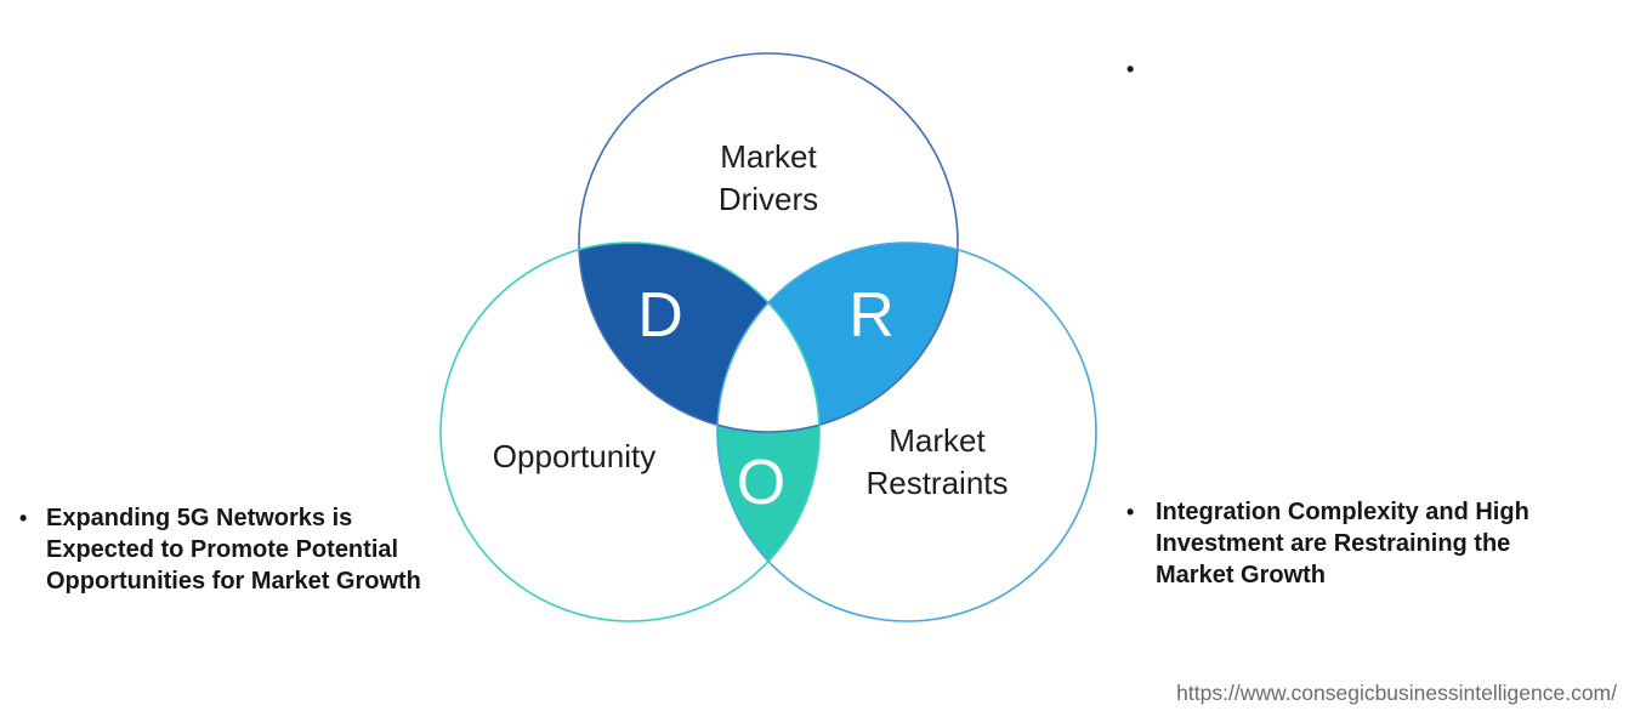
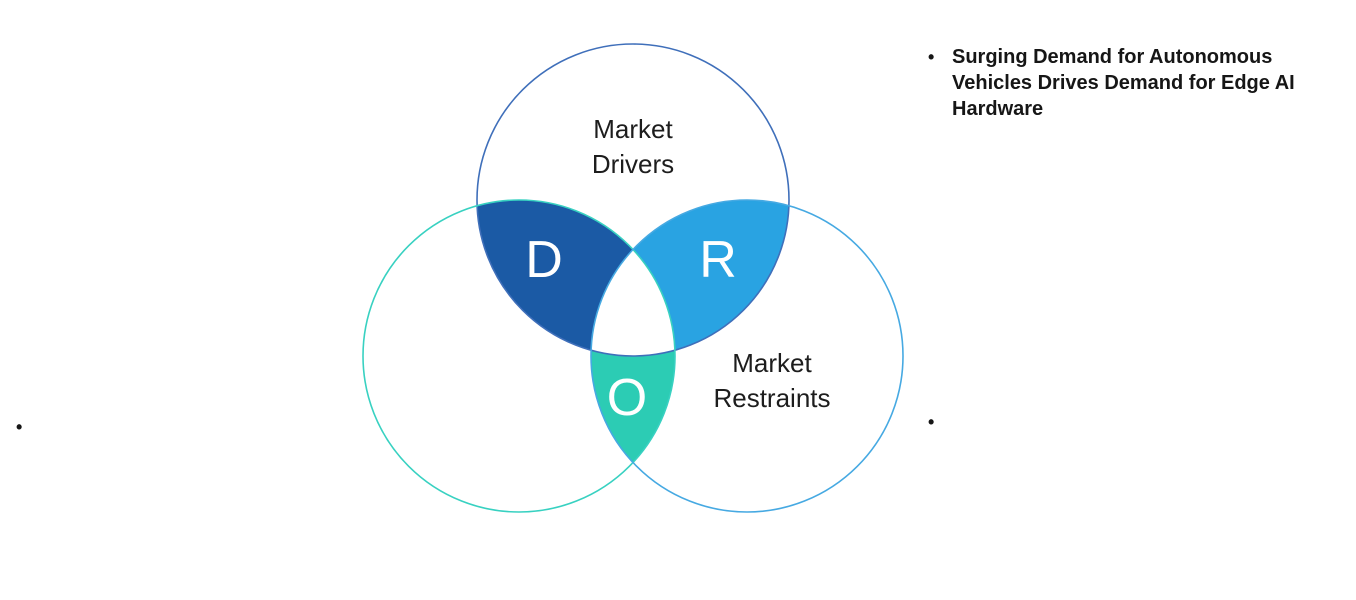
  D
  R
  O
  Market
  Drivers
- Opportunity
  Market
  Restraints
  •
+ Surging Demand for Autonomous
+ Vehicles Drives Demand for Edge AI
+ Hardware
  •
- Integration Complexity and High
- Investment are Restraining the
- Market Growth
  •
- Expanding 5G Networks is
- Expected to Promote Potential
- Opportunities for Market Growth
- https://www.consegicbusinessintelligence.com/
